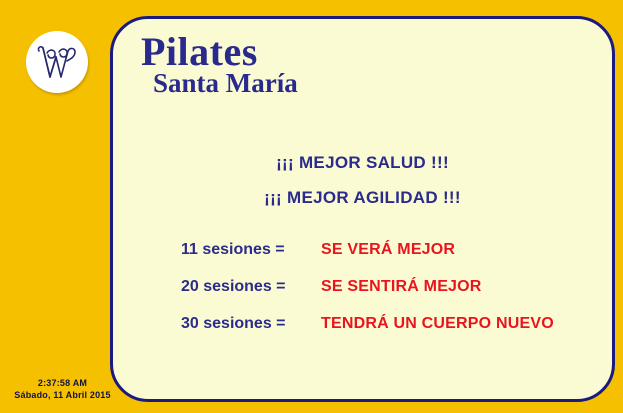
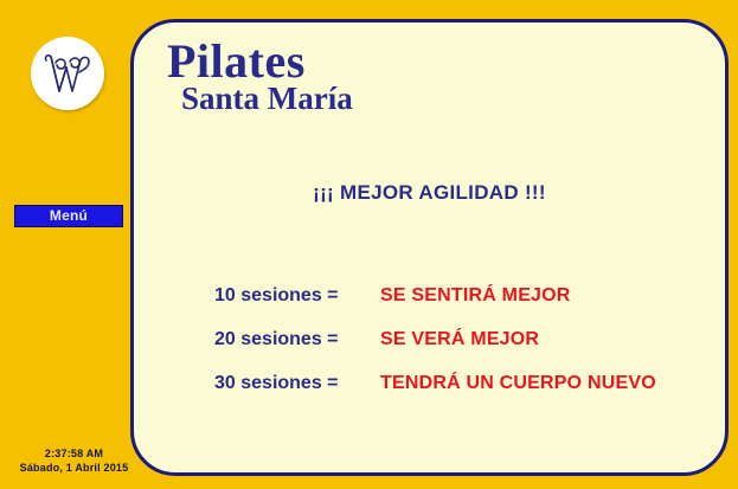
+ Menú
  2:37:58 AM
- Sábado, 11 Abril 2015
+ Sábado, 1 Abril 2015
  Pilates
  Santa María
- ¡¡¡ MEJOR SALUD !!!
  ¡¡¡ MEJOR AGILIDAD !!!
- 11 sesiones =
+ 10 sesiones =
- SE VERÁ MEJOR
+ SE SENTIRÁ MEJOR
  20 sesiones =
- SE SENTIRÁ MEJOR
+ SE VERÁ MEJOR
  30 sesiones =
  TENDRÁ UN CUERPO NUEVO
